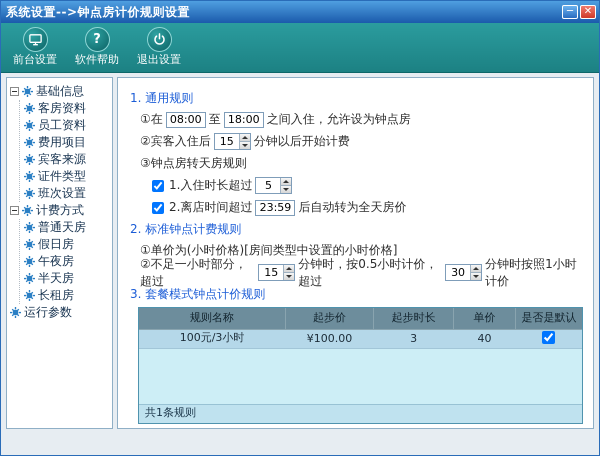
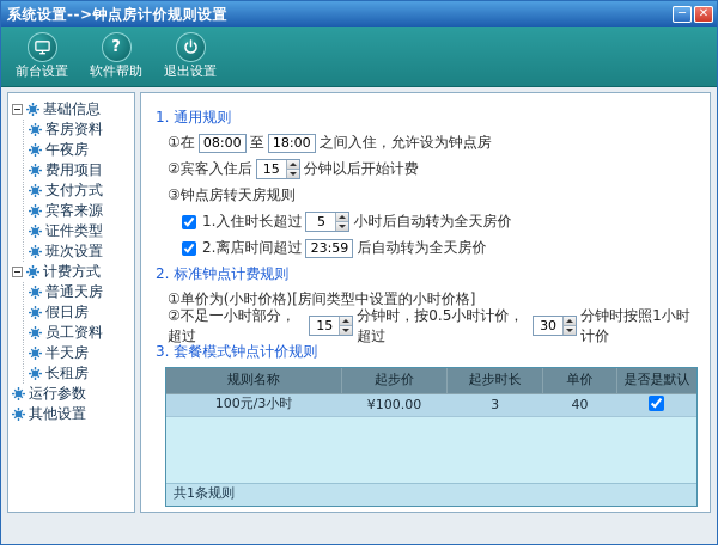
  系统设置-->钟点房计价规则设置
  ─
  ✕
  前台设置
  ?
  软件帮助
  退出设置
  基础信息
  客房资料
- 员工资料
+ 午夜房
  费用项目
+ 支付方式
  宾客来源
  证件类型
  班次设置
  计费方式
  普通天房
  假日房
- 午夜房
+ 员工资料
  半天房
  长租房
  运行参数
+ 其他设置
  1. 通用规则
  ①在
  08:00
  至
  18:00
  之间入住，允许设为钟点房
  ②宾客入住后
  15
  分钟以后开始计费
  ③钟点房转天房规则
  1.入住时长超过
  5
+ 小时后自动转为全天房价
  2.离店时间超过
  23:59
  后自动转为全天房价
  2. 标准钟点计费规则
  ①单价为(小时价格)[房间类型中设置的小时价格]
  ②不足一小时部分，超过
  15
  分钟时，按0.5小时计价，超过
  30
  分钟时按照1小时计价
  3. 套餐模式钟点计价规则
  规则名称	起步价	起步时长	单价	是否是默认
  100元/3小时	¥100.00	3	40
  共1条规则
